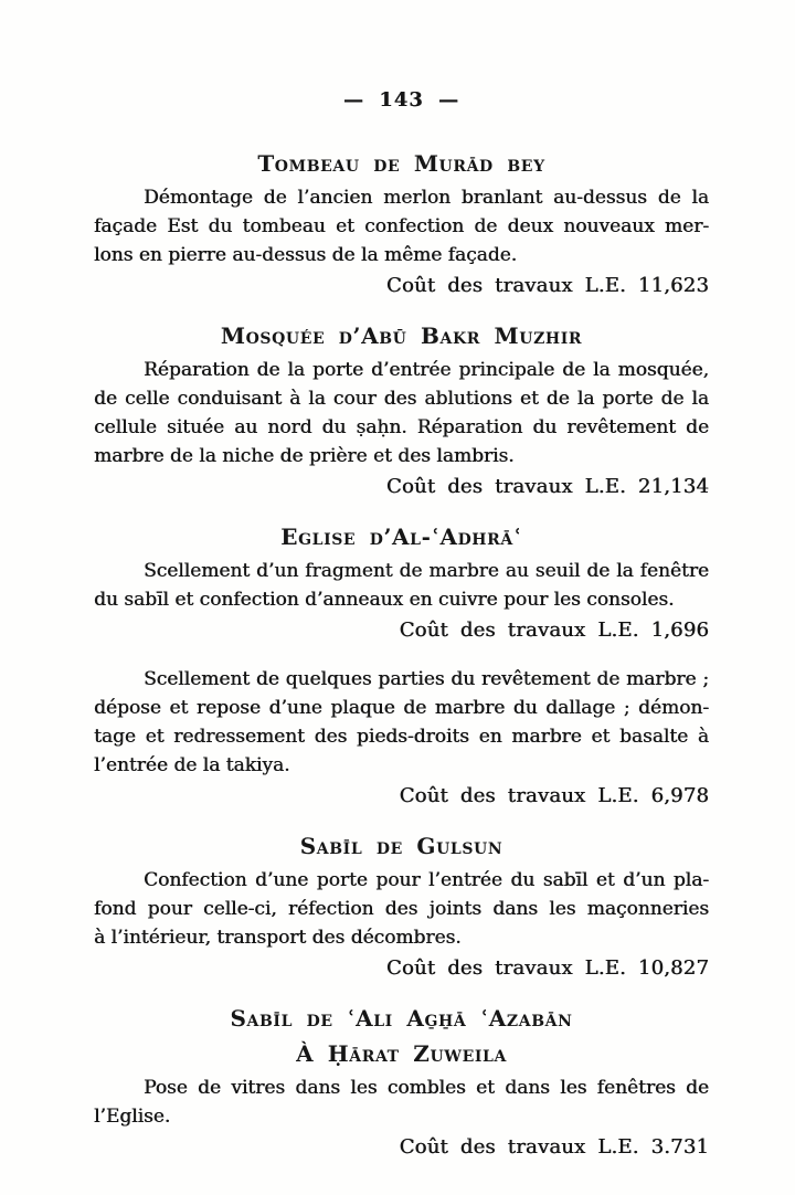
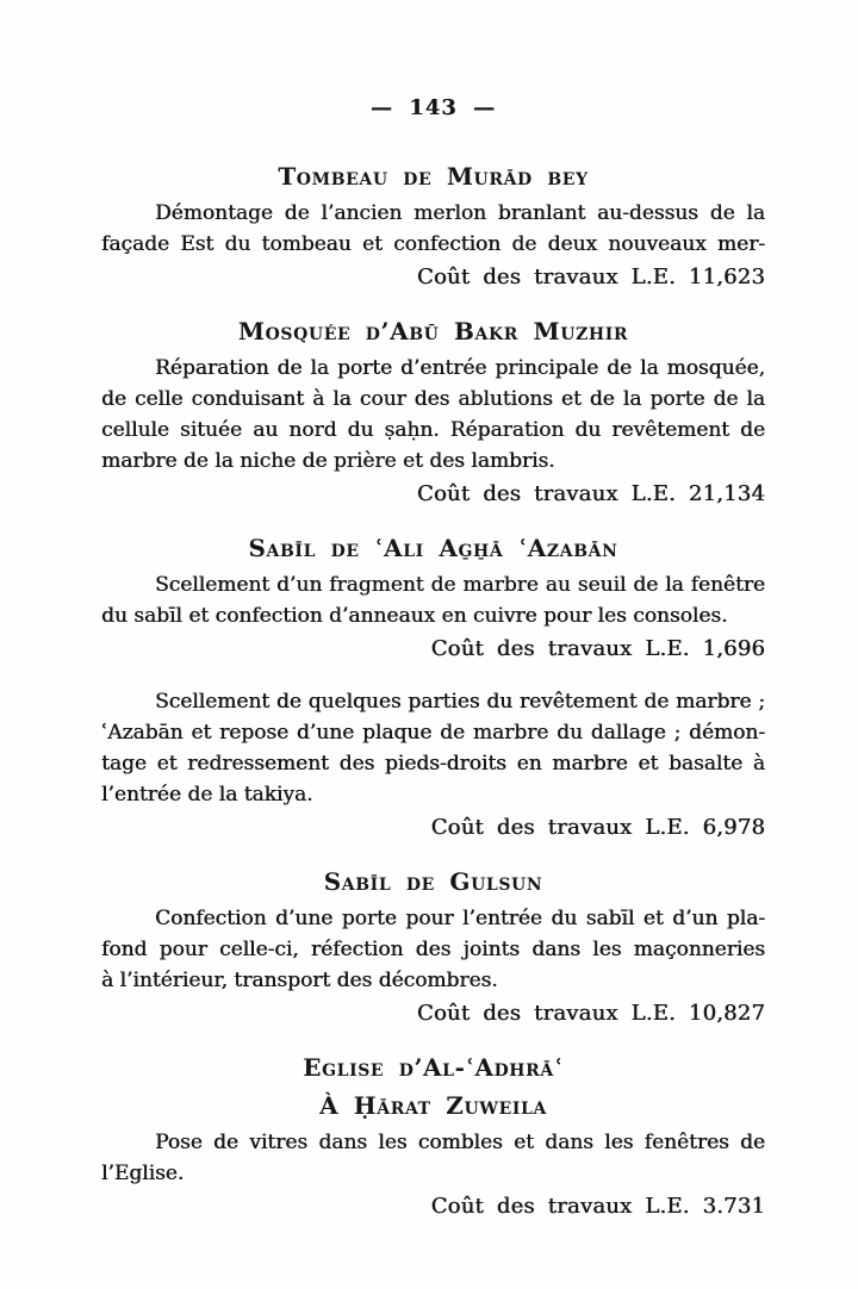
  — 143 —
  Tombeau de Murād bey
  Démontage de l’ancien merlon branlant au-dessus de la
  façade Est du tombeau et confection de deux nouveaux mer-
- lons en pierre au-dessus de la même façade.
  Coût des travaux L.E. 11,623
  Mosquée d’Abū Bakr Muzhir
  Réparation de la porte d’entrée principale de la mosquée,
  de celle conduisant à la cour des ablutions et de la porte de la
  cellule située au nord du ṣaḥn. Réparation du revêtement de
  marbre de la niche de prière et des lambris.
  Coût des travaux L.E. 21,134
- Eglise d’Al-ʿAdhrāʿ
+ Sabīl de ʿAli Ag̱ẖā ʿAzabān
  Scellement d’un fragment de marbre au seuil de la fenêtre
  du sabīl et confection d’anneaux en cuivre pour les consoles.
  Coût des travaux L.E. 1,696
  Scellement de quelques parties du revêtement de marbre ;
- dépose et repose d’une plaque de marbre du dallage ; démon-
+ ʿAzabān et repose d’une plaque de marbre du dallage ; démon-
  tage et redressement des pieds-droits en marbre et basalte à
  l’entrée de la takiya.
  Coût des travaux L.E. 6,978
  Sabīl de Gulsun
  Confection d’une porte pour l’entrée du sabīl et d’un pla-
  fond pour celle-ci, réfection des joints dans les maçonneries
  à l’intérieur, transport des décombres.
  Coût des travaux L.E. 10,827
- Sabīl de ʿAli Ag̱ẖā ʿAzabān
+ Eglise d’Al-ʿAdhrāʿ
  À Ḥārat Zuweila
  Pose de vitres dans les combles et dans les fenêtres de
  l’Eglise.
  Coût des travaux L.E. 3.731
